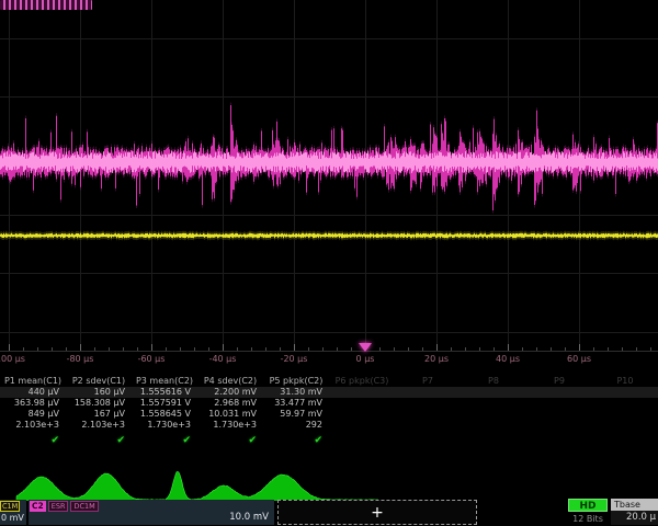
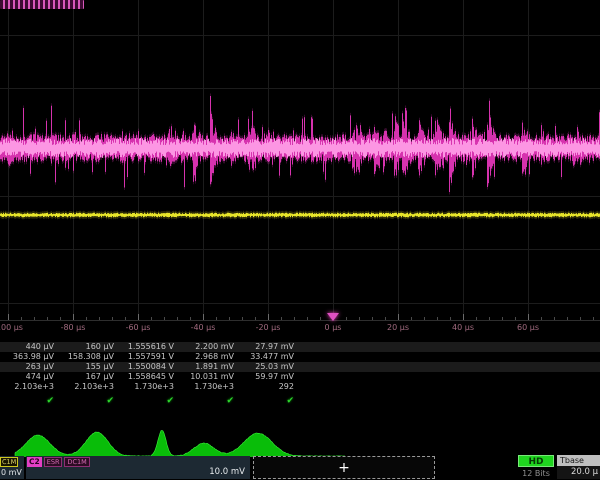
  -80 µs
  -60 µs
  -40 µs
  -20 µs
  0 µs
  20 µs
  40 µs
  60 µs
- P1 mean(C1)
- P2 sdev(C1)
- P3 mean(C2)
- P4 sdev(C2)
- P5 pkpk(C2)
- P6 pkpk(C3)
- P7
- P8
- P9
- P10
  440 µV
  160 µV
  1.555616 V
  2.200 mV
- 31.30 mV
+ 27.97 mV
  363.98 µV
  158.308 µV
  1.557591 V
  2.968 mV
  33.477 mV
+ 263 µV
+ 155 µV
+ 1.550084 V
+ 1.891 mV
+ 25.03 mV
- 849 µV
+ 474 µV
  167 µV
  1.558645 V
  10.031 mV
  59.97 mV
  2.103e+3
  2.103e+3
  1.730e+3
  1.730e+3
  292
  ✔
  ✔
  ✔
  ✔
  ✔
  C1M
  0 mV
  C2
  ESR
  DC1M
  10.0 mV
  +
  HD
  12 Bits
  Tbase
  20.0 µ
